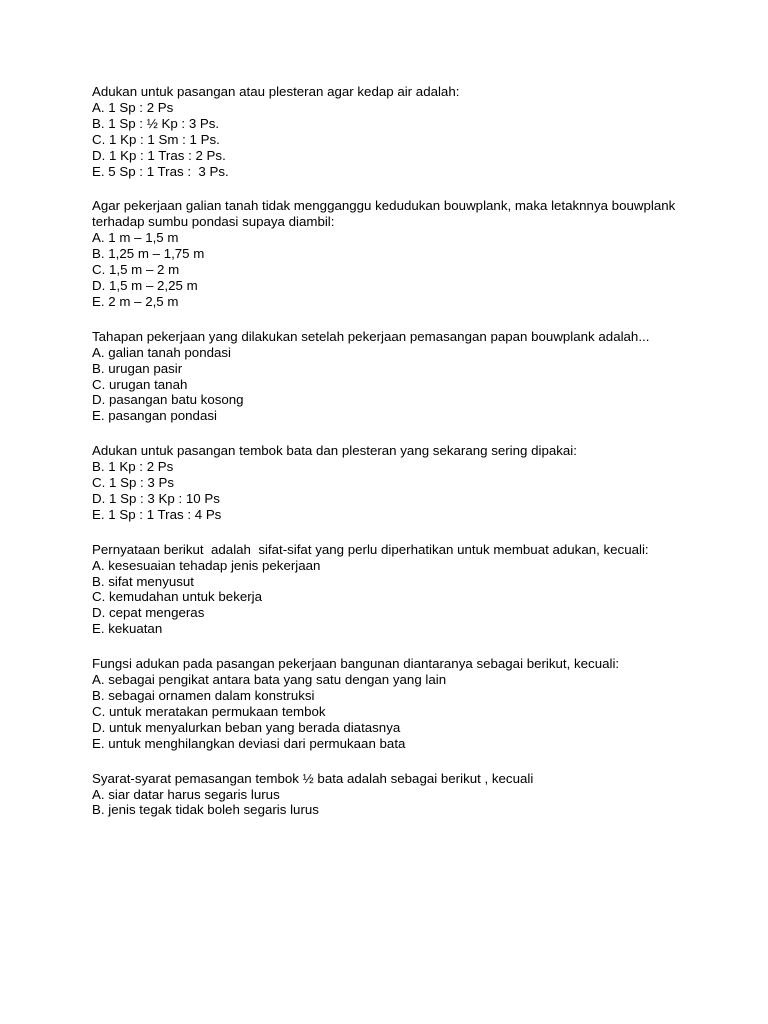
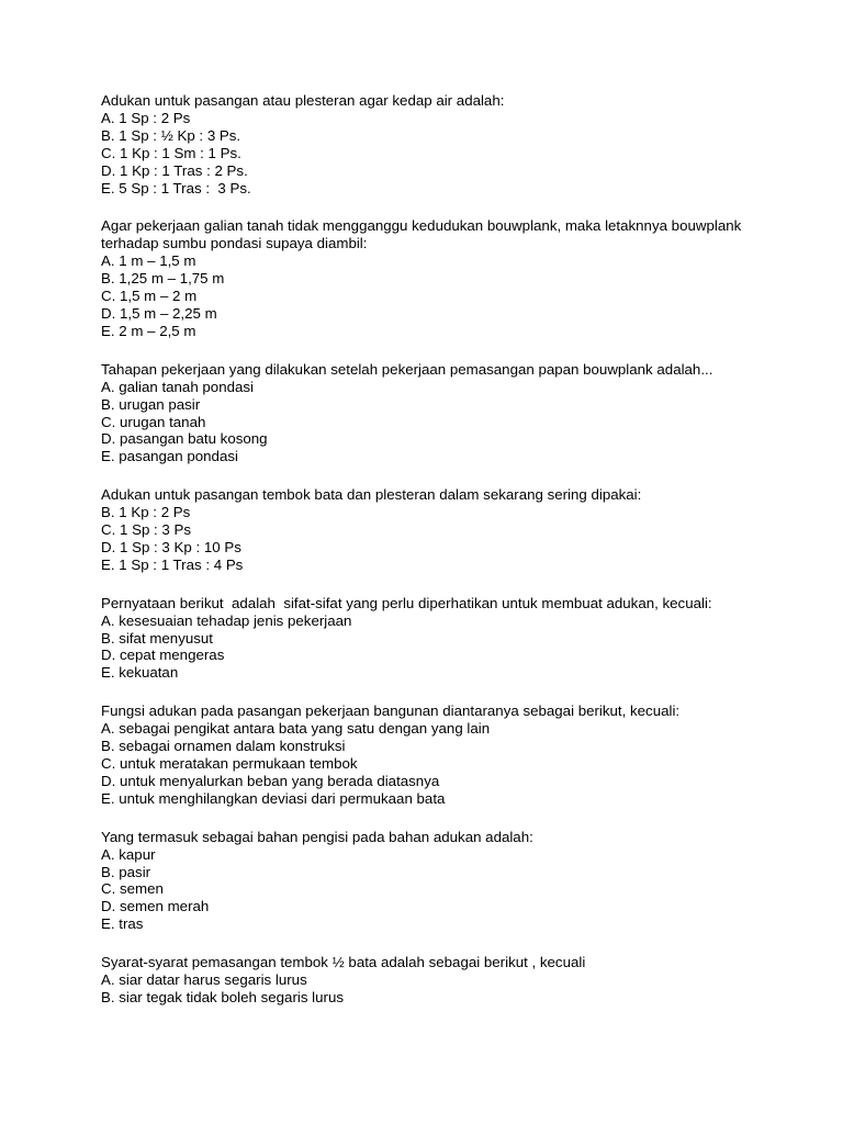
  Adukan untuk pasangan atau plesteran agar kedap air adalah:
  A. 1 Sp : 2 Ps
  B. 1 Sp : ½ Kp : 3 Ps.
  C. 1 Kp : 1 Sm : 1 Ps.
  D. 1 Kp : 1 Tras : 2 Ps.
  E. 5 Sp : 1 Tras : 3 Ps.
  Agar pekerjaan galian tanah tidak mengganggu kedudukan bouwplank, maka letaknnya bouwplank terhadap sumbu pondasi supaya diambil:
  A. 1 m – 1,5 m
  B. 1,25 m – 1,75 m
  C. 1,5 m – 2 m
  D. 1,5 m – 2,25 m
  E. 2 m – 2,5 m
  Tahapan pekerjaan yang dilakukan setelah pekerjaan pemasangan papan bouwplank adalah...
  A. galian tanah pondasi
  B. urugan pasir
  C. urugan tanah
  D. pasangan batu kosong
  E. pasangan pondasi
- Adukan untuk pasangan tembok bata dan plesteran yang sekarang sering dipakai:
+ Adukan untuk pasangan tembok bata dan plesteran dalam sekarang sering dipakai:
  B. 1 Kp : 2 Ps
  C. 1 Sp : 3 Ps
  D. 1 Sp : 3 Kp : 10 Ps
  E. 1 Sp : 1 Tras : 4 Ps
  Pernyataan berikut adalah sifat-sifat yang perlu diperhatikan untuk membuat adukan, kecuali:
  A. kesesuaian tehadap jenis pekerjaan
  B. sifat menyusut
- C. kemudahan untuk bekerja
  D. cepat mengeras
  E. kekuatan
  Fungsi adukan pada pasangan pekerjaan bangunan diantaranya sebagai berikut, kecuali:
  A. sebagai pengikat antara bata yang satu dengan yang lain
  B. sebagai ornamen dalam konstruksi
  C. untuk meratakan permukaan tembok
  D. untuk menyalurkan beban yang berada diatasnya
  E. untuk menghilangkan deviasi dari permukaan bata
+ Yang termasuk sebagai bahan pengisi pada bahan adukan adalah:
+ A. kapur
+ B. pasir
+ C. semen
+ D. semen merah
+ E. tras
  Syarat-syarat pemasangan tembok ½ bata adalah sebagai berikut , kecuali
  A. siar datar harus segaris lurus
- B. jenis tegak tidak boleh segaris lurus
+ B. siar tegak tidak boleh segaris lurus
